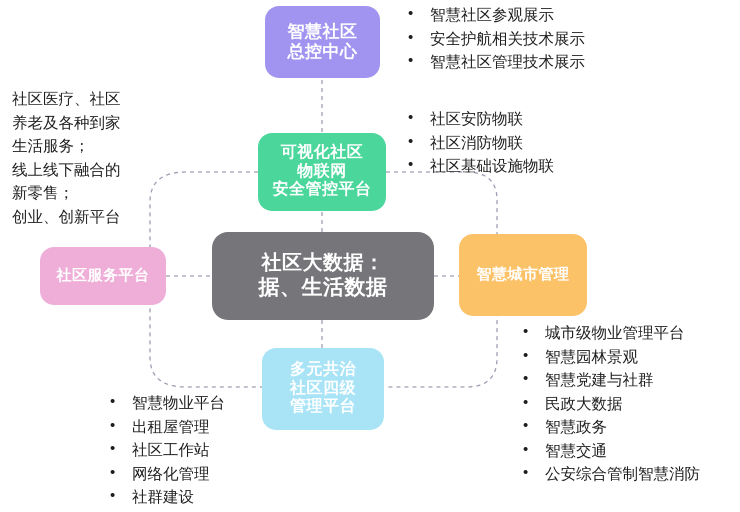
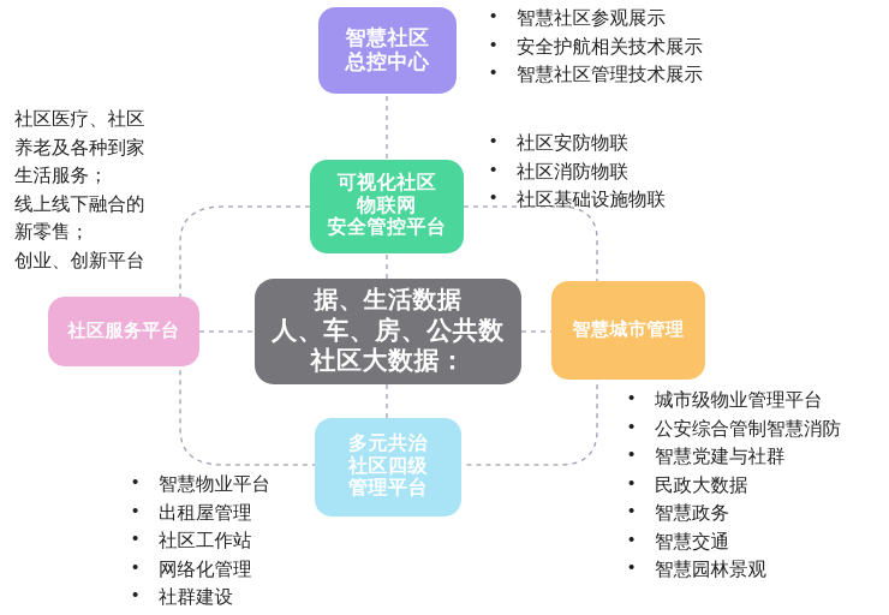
- 社区大数据：
+ 据、生活数据
+ 人、车、房、公共数
- 据、生活数据
+ 社区大数据：
  智慧社区
  总控中心
  可视化社区
  物联网
  安全管控平台
  社区服务平台
  智慧城市管理
  多元共治
  社区四级
  管理平台
  智慧社区参观展示
  安全护航相关技术展示
  智慧社区管理技术展示
  社区安防物联
  社区消防物联
  社区基础设施物联
  社区医疗、社区
  养老及各种到家
  生活服务；
  线上线下融合的
  新零售；
  创业、创新平台
  智慧物业平台
  出租屋管理
  社区工作站
  网络化管理
  社群建设
  城市级物业管理平台
- 智慧园林景观
+ 公安综合管制智慧消防
  智慧党建与社群
  民政大数据
  智慧政务
  智慧交通
- 公安综合管制智慧消防
+ 智慧园林景观
